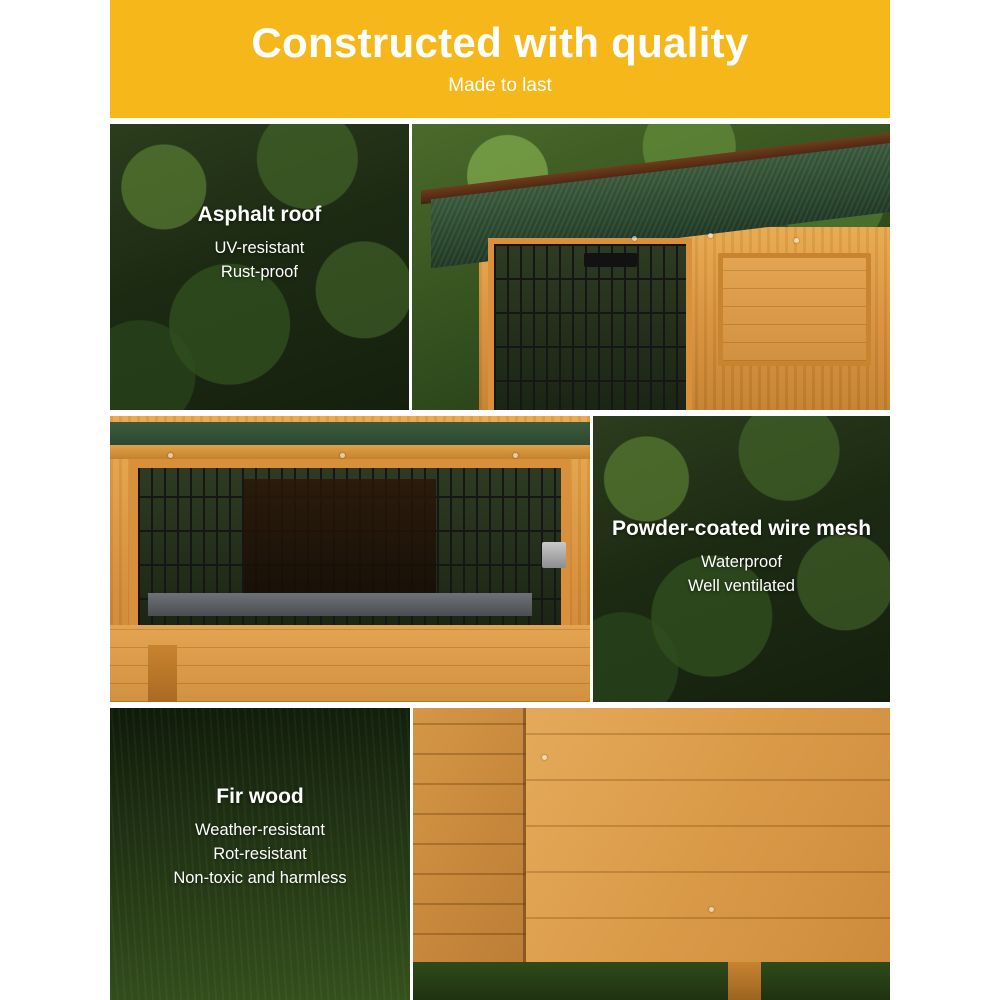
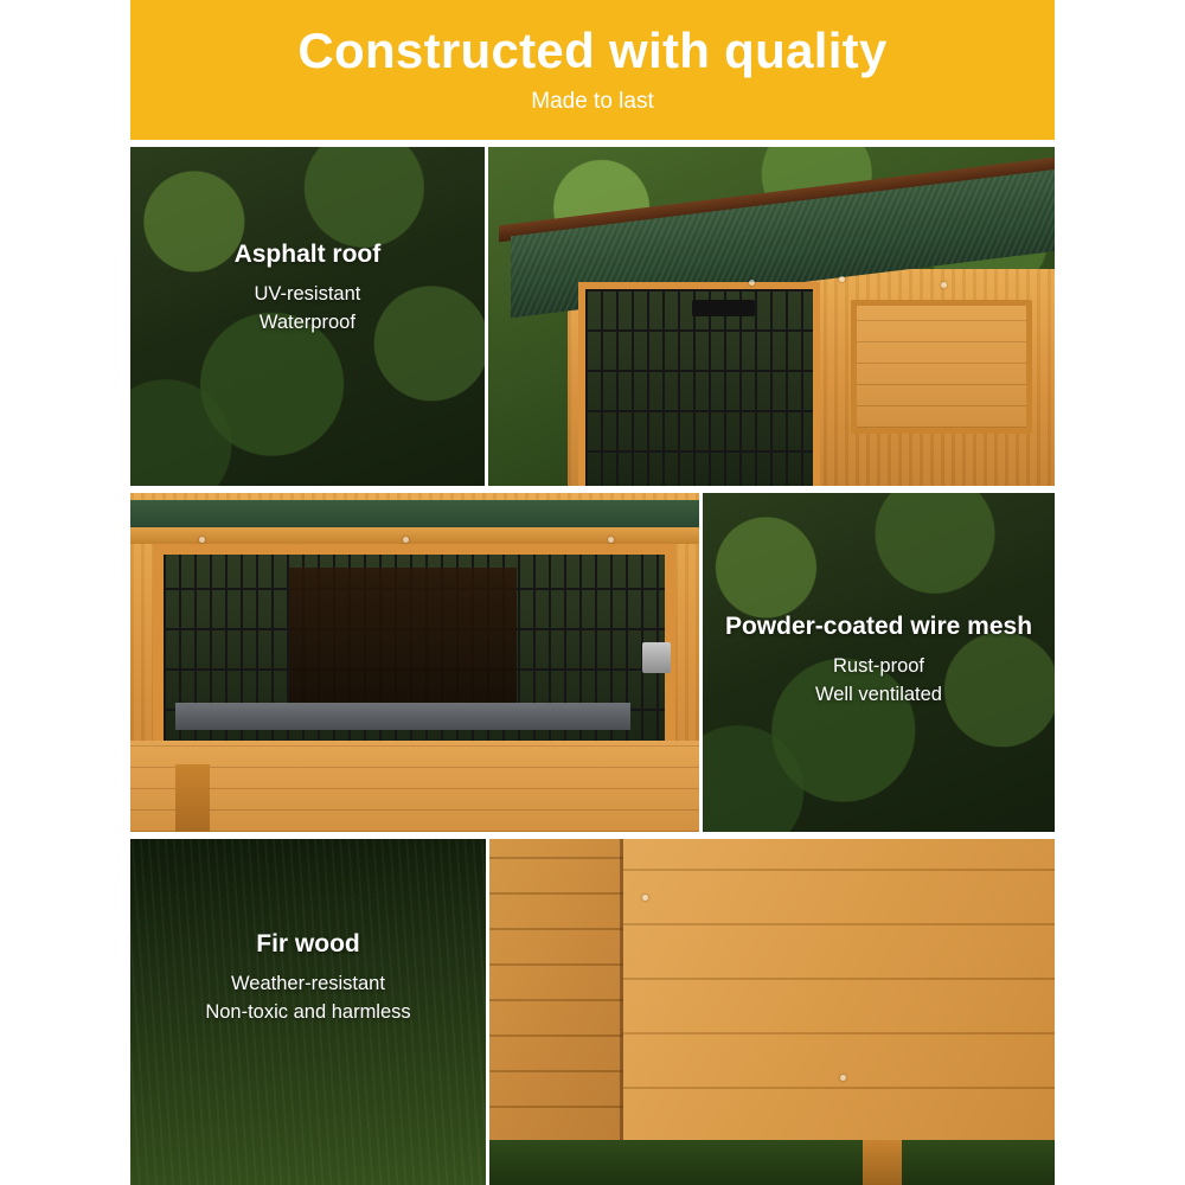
  Constructed with quality
  Made to last
  Asphalt roof
  UV-resistant
- Rust-proof
+ Waterproof
  Powder-coated wire mesh
- Waterproof
+ Rust-proof
  Well ventilated
  Fir wood
  Weather-resistant
- Rot-resistant
  Non-toxic and harmless
